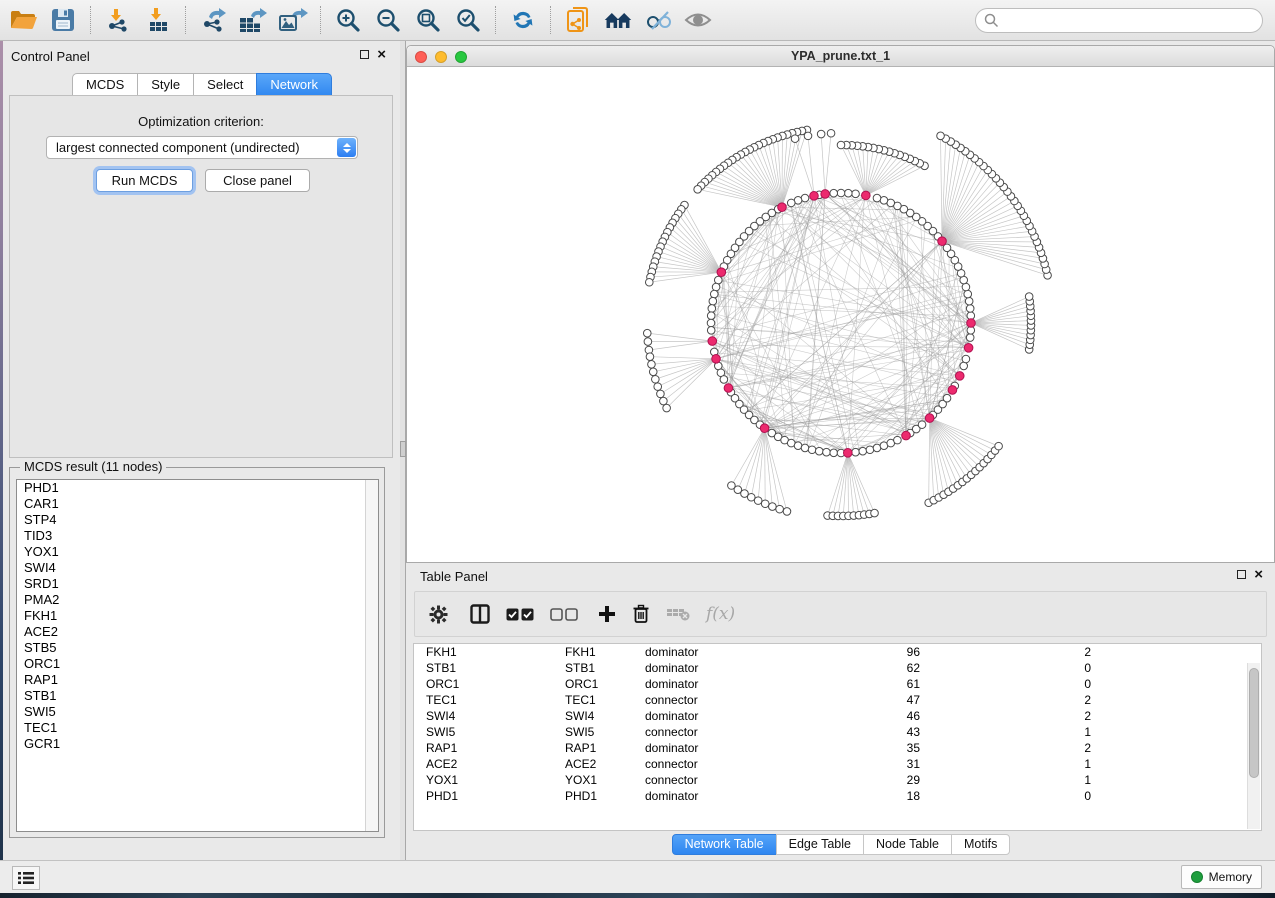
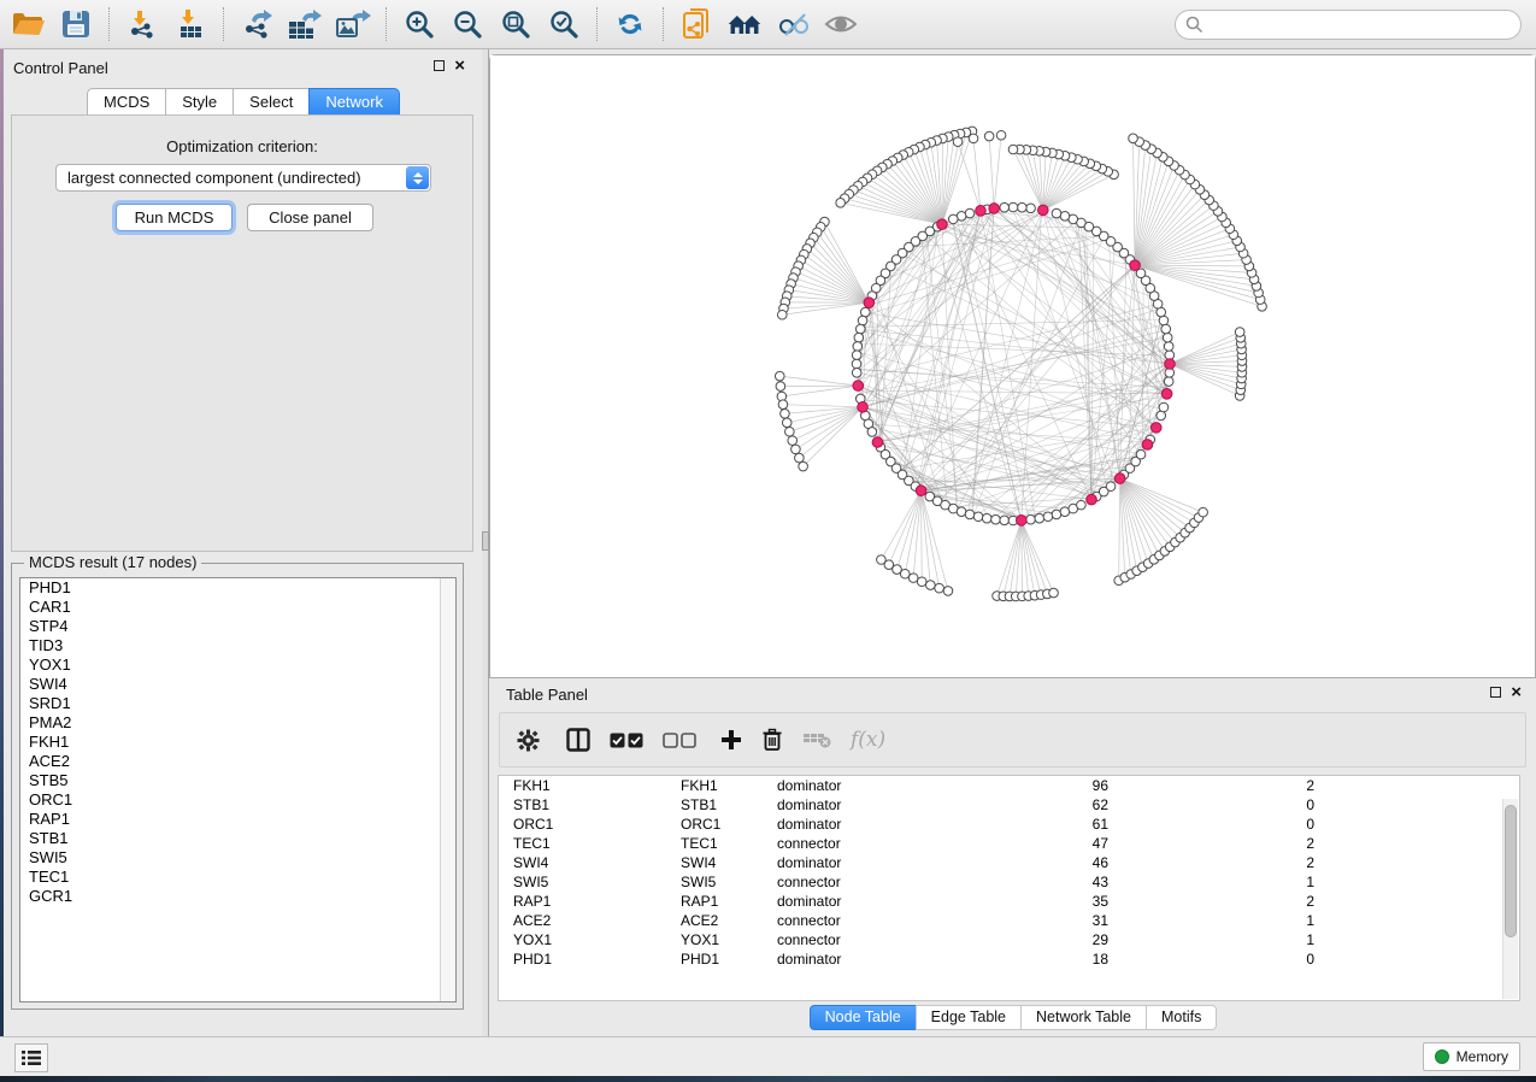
  Control Panel
  ×
  MCDS
  Style
  Select
  Network
  Optimization criterion:
  largest connected component (undirected)
  Run MCDS
  Close panel
- MCDS result (11 nodes)
+ MCDS result (17 nodes)
  PHD1
  CAR1
  STP4
  TID3
  YOX1
  SWI4
  SRD1
  PMA2
  FKH1
  ACE2
  STB5
  ORC1
  RAP1
  STB1
  SWI5
  TEC1
  GCR1
- YPA_prune.txt_1
  Table Panel
  ×
  f(x)
  FKH1
  FKH1
  dominator
  96
  2
  STB1
  STB1
  dominator
  62
  0
  ORC1
  ORC1
  dominator
  61
  0
  TEC1
  TEC1
  connector
  47
  2
  SWI4
  SWI4
  dominator
  46
  2
  SWI5
  SWI5
  connector
  43
  1
  RAP1
  RAP1
  dominator
  35
  2
  ACE2
  ACE2
  connector
  31
  1
  YOX1
  YOX1
  connector
  29
  1
  PHD1
  PHD1
  dominator
  18
  0
- Network Table
+ Node Table
  Edge Table
- Node Table
+ Network Table
  Motifs
  Memory
